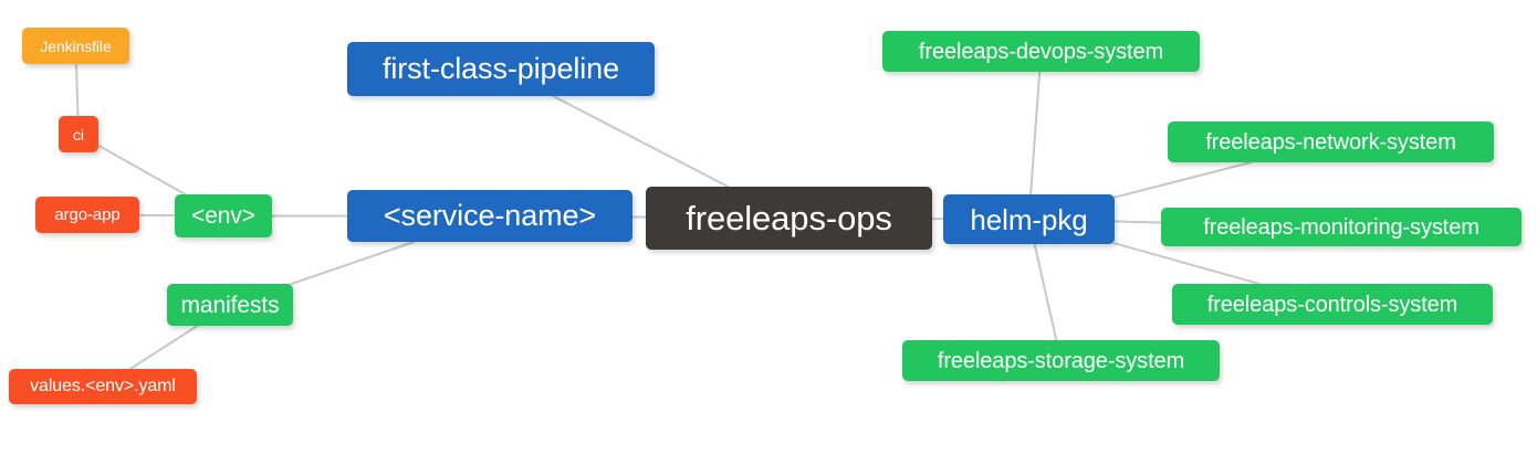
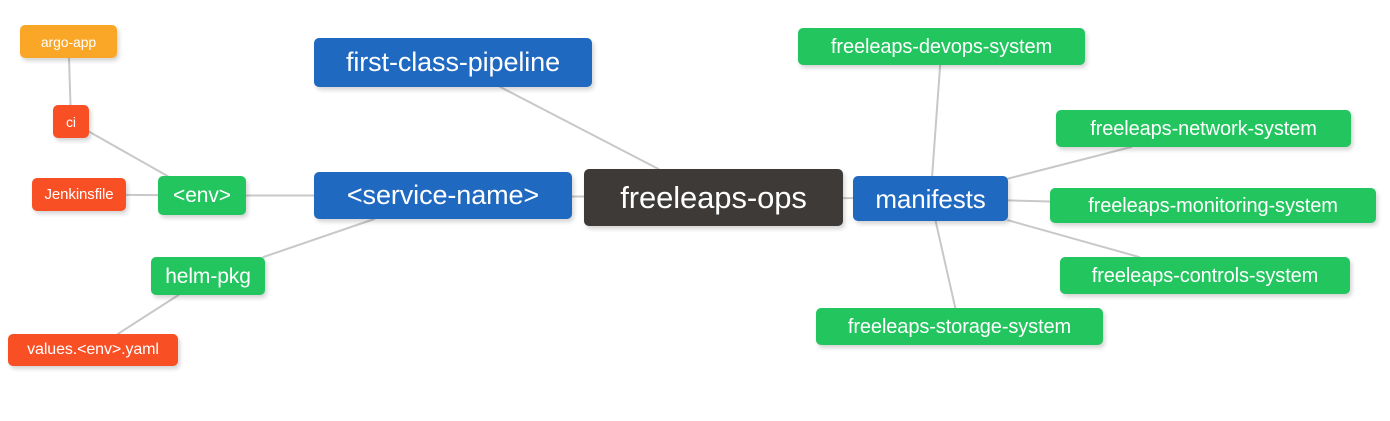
- Jenkinsfile
+ argo-app
  ci
- argo-app
+ Jenkinsfile
  <env>
- manifests
+ helm-pkg
  values.<env>.yaml
  first-class-pipeline
  <service-name>
  freeleaps-ops
- helm-pkg
+ manifests
  freeleaps-devops-system
  freeleaps-network-system
  freeleaps-monitoring-system
  freeleaps-controls-system
  freeleaps-storage-system
